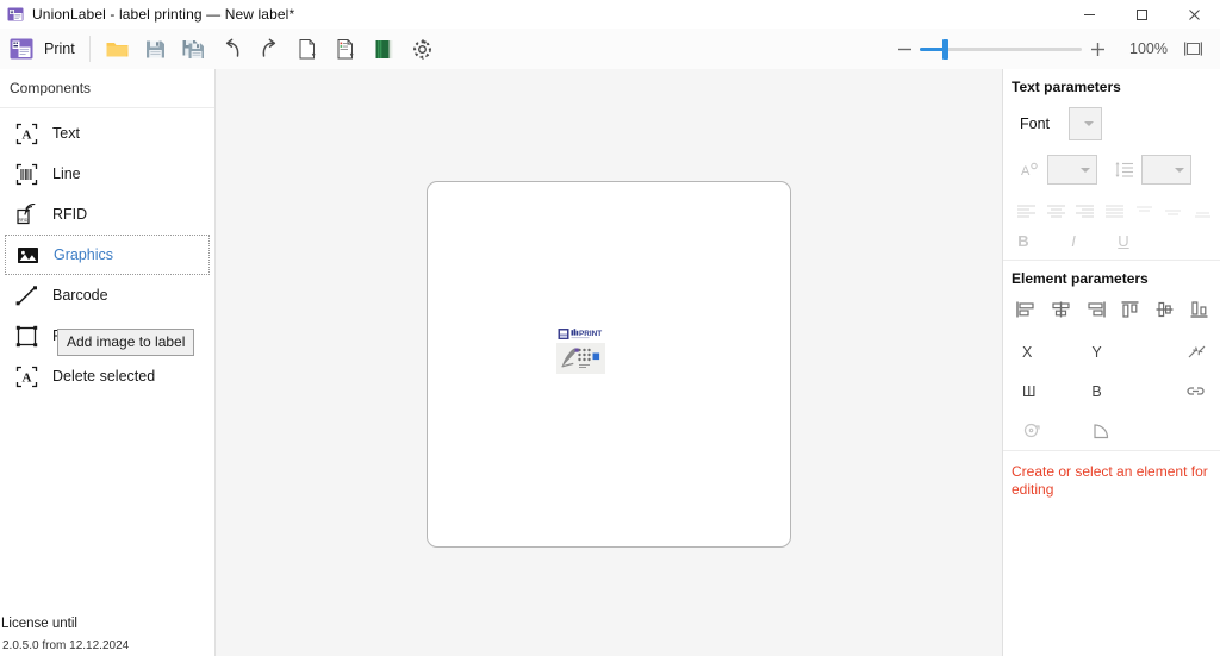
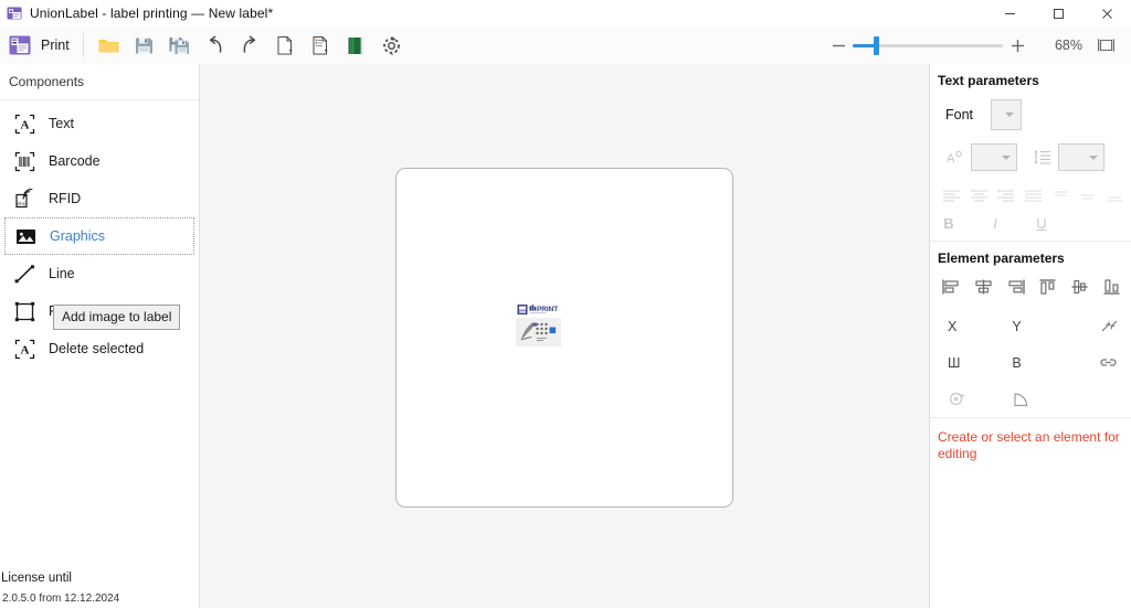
  UnionLabel - label printing — New label*
  Print
- 100%
+ 68%
  Components
  A
  Text
- Line
+ Barcode
  RFID
  Graphics
- Barcode
+ Line
  A
  Delete selected
  Add image to label
  License until
  2.0.5.0 from 12.12.2024
  Text parameters
  Font
  A
  B
  I
  U
  Element parameters
  X
  Y
  Ш
  В
  Create or select an element for editing
